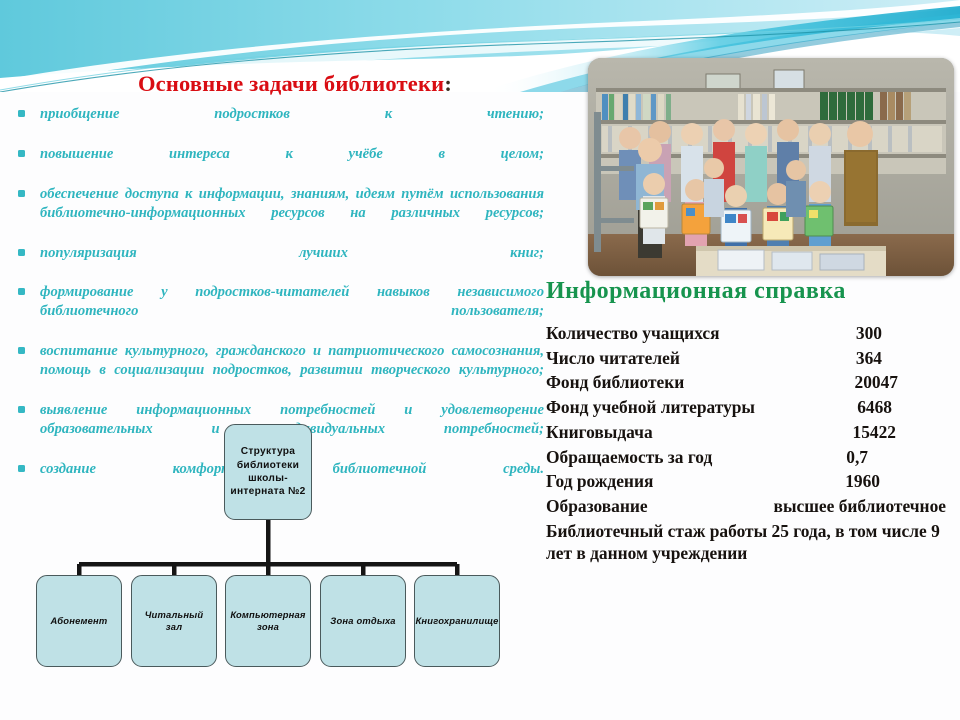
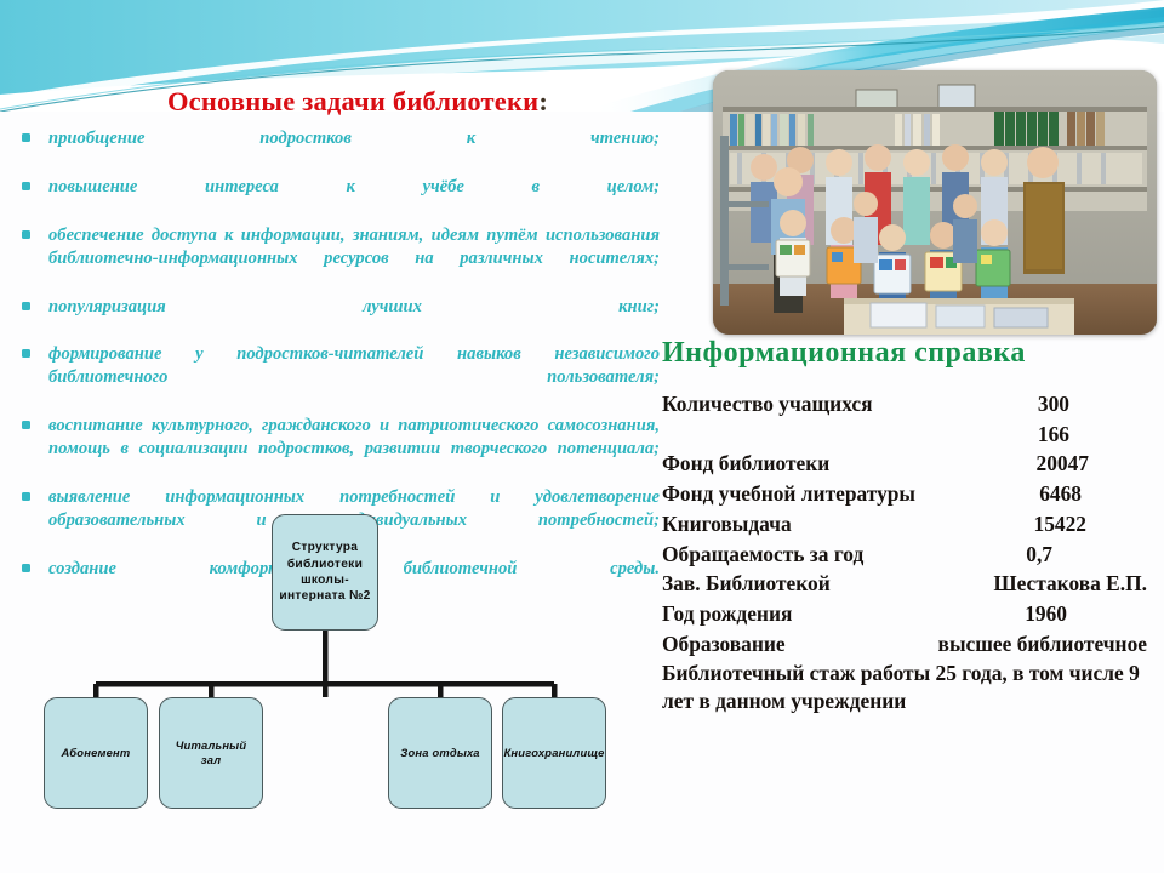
  Основные задачи библиотеки:
  приобщение подростков к чтению;
  повышение интереса к учёбе в целом;
- обеспечение доступа к информации, знаниям, идеям путём использования библиотечно-информационных ресурсов на различных ресурсов;
+ обеспечение доступа к информации, знаниям, идеям путём использования библиотечно-информационных ресурсов на различных носителях;
  популяризация лучших книг;
  формирование у подростков-читателей навыков независимого библиотечного пользователя;
- воспитание культурного, гражданского и патриотического самосознания, помощь в социализации подростков, развитии творческого культурного;
+ воспитание культурного, гражданского и патриотического самосознания, помощь в социализации подростков, развитии творческого потенциала;
  выявление информационных потребностей и удовлетворение образовательных ивидуальных потребностей;
  создание комфор библиотечной среды.
  Информационная справка
  Количество учащихся
  300
- Число читателей
- 364
+ 166
  Фонд библиотеки
  20047
  Фонд учебной литературы
  6468
  Книговыдача
  15422
  Обращаемость за год
  0,7
+ Зав. Библиотекой
+ Шестакова Е.П.
  Год рождения
  1960
  Образование
  высшее библиотечное
  Библиотечный стаж работы 25 года, в том числе 9 лет в данном учреждении
  Структура библиотеки школы-интерната №2
  Абонемент
  Читальный зал
- Компьютерная зона
  Зона отдыха
  Книгохранилище
